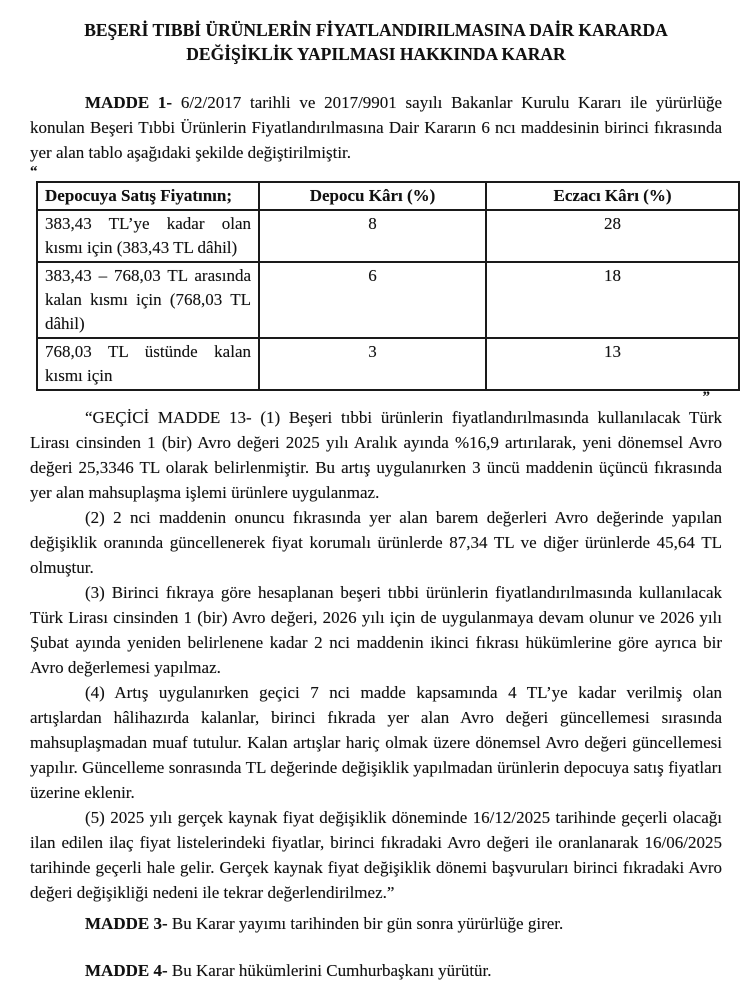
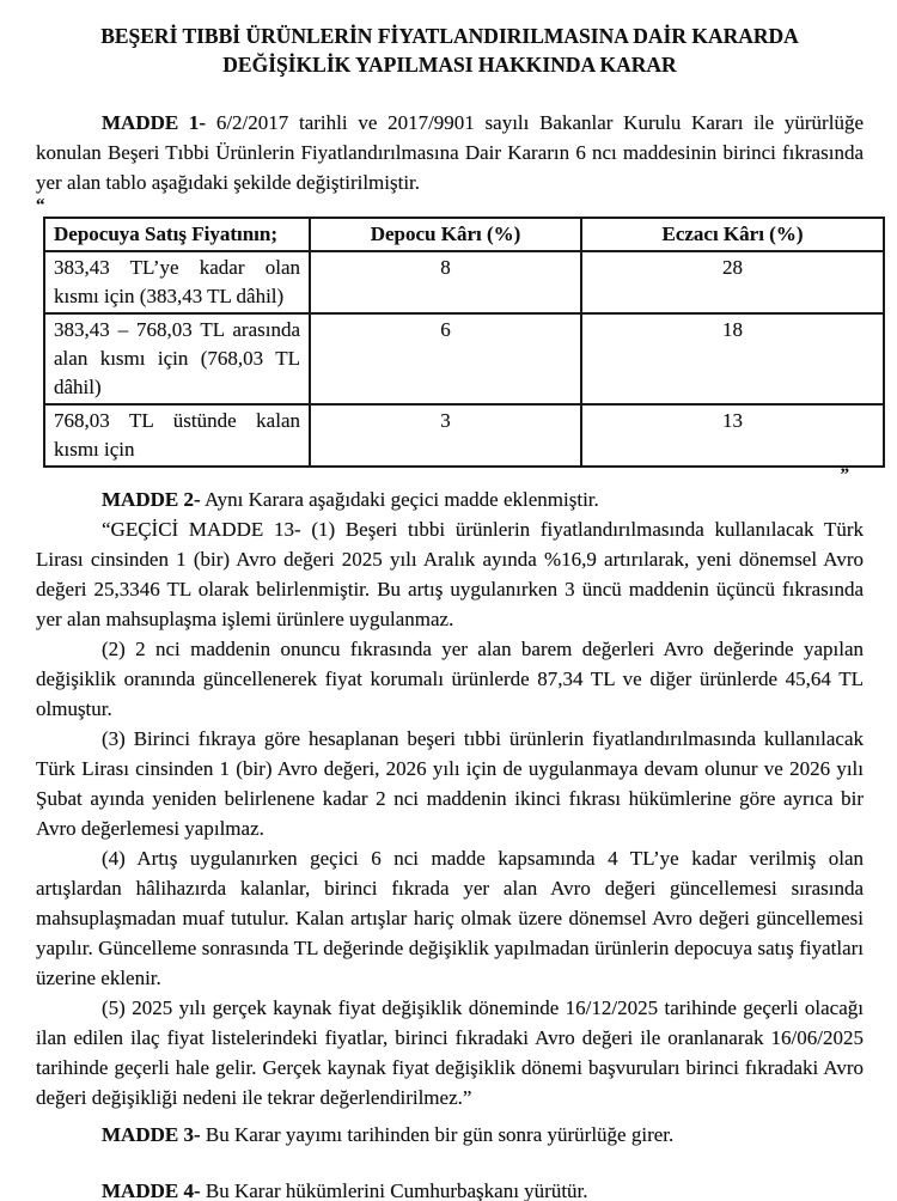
  BEŞERİ TIBBİ ÜRÜNLERİN FİYATLANDIRILMASINA DAİR KARARDA
  DEĞİŞİKLİK YAPILMASI HAKKINDA KARAR
  MADDE 1- 6/2/2017 tarihli ve 2017/9901 sayılı Bakanlar Kurulu Kararı ile yürürlüğe konulan Beşeri Tıbbi Ürünlerin Fiyatlandırılmasına Dair Kararın 6 ncı maddesinin birinci fıkrasında yer alan tablo aşağıdaki şekilde değiştirilmiştir.
  “
  Depocuya Satış Fiyatının;	Depocu Kârı (%)	Eczacı Kârı (%)
  383,43 TL’ye kadar olan kısmı için (383,43 TL dâhil)	8	28
- 383,43 – 768,03 TL arasında kalan kısmı için (768,03 TL dâhil)	6	18
+ 383,43 – 768,03 TL arasında alan kısmı için (768,03 TL dâhil)	6	18
  768,03 TL üstünde kalan kısmı için	3	13
  ”
+ MADDE 2- Aynı Karara aşağıdaki geçici madde eklenmiştir.
  “GEÇİCİ MADDE 13- (1) Beşeri tıbbi ürünlerin fiyatlandırılmasında kullanılacak Türk Lirası cinsinden 1 (bir) Avro değeri 2025 yılı Aralık ayında %16,9 artırılarak, yeni dönemsel Avro değeri 25,3346 TL olarak belirlenmiştir. Bu artış uygulanırken 3 üncü maddenin üçüncü fıkrasında yer alan mahsuplaşma işlemi ürünlere uygulanmaz.
  (2) 2 nci maddenin onuncu fıkrasında yer alan barem değerleri Avro değerinde yapılan değişiklik oranında güncellenerek fiyat korumalı ürünlerde 87,34 TL ve diğer ürünlerde 45,64 TL olmuştur.
  (3) Birinci fıkraya göre hesaplanan beşeri tıbbi ürünlerin fiyatlandırılmasında kullanılacak Türk Lirası cinsinden 1 (bir) Avro değeri, 2026 yılı için de uygulanmaya devam olunur ve 2026 yılı Şubat ayında yeniden belirlenene kadar 2 nci maddenin ikinci fıkrası hükümlerine göre ayrıca bir Avro değerlemesi yapılmaz.
- (4) Artış uygulanırken geçici 7 nci madde kapsamında 4 TL’ye kadar verilmiş olan artışlardan hâlihazırda kalanlar, birinci fıkrada yer alan Avro değeri güncellemesi sırasında mahsuplaşmadan muaf tutulur. Kalan artışlar hariç olmak üzere dönemsel Avro değeri güncellemesi yapılır. Güncelleme sonrasında TL değerinde değişiklik yapılmadan ürünlerin depocuya satış fiyatları üzerine eklenir.
+ (4) Artış uygulanırken geçici 6 nci madde kapsamında 4 TL’ye kadar verilmiş olan artışlardan hâlihazırda kalanlar, birinci fıkrada yer alan Avro değeri güncellemesi sırasında mahsuplaşmadan muaf tutulur. Kalan artışlar hariç olmak üzere dönemsel Avro değeri güncellemesi yapılır. Güncelleme sonrasında TL değerinde değişiklik yapılmadan ürünlerin depocuya satış fiyatları üzerine eklenir.
  (5) 2025 yılı gerçek kaynak fiyat değişiklik döneminde 16/12/2025 tarihinde geçerli olacağı ilan edilen ilaç fiyat listelerindeki fiyatlar, birinci fıkradaki Avro değeri ile oranlanarak 16/06/2025 tarihinde geçerli hale gelir. Gerçek kaynak fiyat değişiklik dönemi başvuruları birinci fıkradaki Avro değeri değişikliği nedeni ile tekrar değerlendirilmez.”
  MADDE 3- Bu Karar yayımı tarihinden bir gün sonra yürürlüğe girer.
  MADDE 4- Bu Karar hükümlerini Cumhurbaşkanı yürütür.
